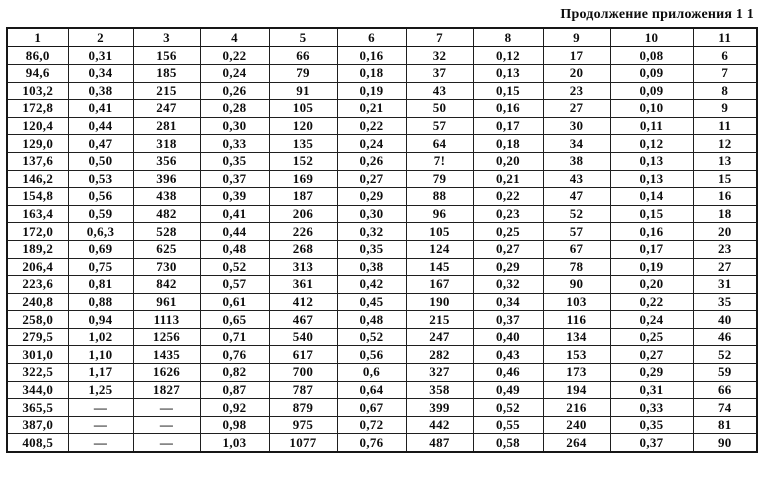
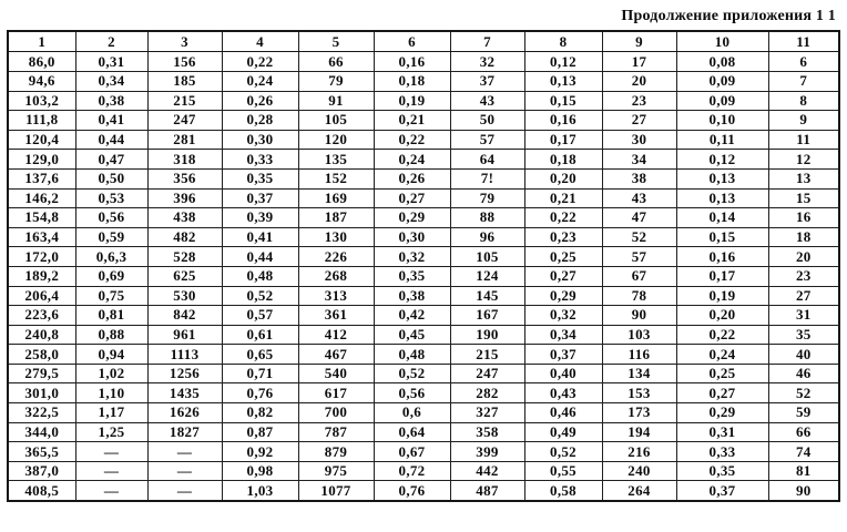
  Продолжение приложения 1 1
  1	2	3	4	5	6	7	8	9	10	11
  86,0	0,31	156	0,22	66	0,16	32	0,12	17	0,08	6
  94,6	0,34	185	0,24	79	0,18	37	0,13	20	0,09	7
  103,2	0,38	215	0,26	91	0,19	43	0,15	23	0,09	8
- 172,8	0,41	247	0,28	105	0,21	50	0,16	27	0,10	9
+ 111,8	0,41	247	0,28	105	0,21	50	0,16	27	0,10	9
  120,4	0,44	281	0,30	120	0,22	57	0,17	30	0,11	11
  129,0	0,47	318	0,33	135	0,24	64	0,18	34	0,12	12
  137,6	0,50	356	0,35	152	0,26	7!	0,20	38	0,13	13
  146,2	0,53	396	0,37	169	0,27	79	0,21	43	0,13	15
  154,8	0,56	438	0,39	187	0,29	88	0,22	47	0,14	16
- 163,4	0,59	482	0,41	206	0,30	96	0,23	52	0,15	18
+ 163,4	0,59	482	0,41	130	0,30	96	0,23	52	0,15	18
  172,0	0,6,3	528	0,44	226	0,32	105	0,25	57	0,16	20
  189,2	0,69	625	0,48	268	0,35	124	0,27	67	0,17	23
- 206,4	0,75	730	0,52	313	0,38	145	0,29	78	0,19	27
+ 206,4	0,75	530	0,52	313	0,38	145	0,29	78	0,19	27
  223,6	0,81	842	0,57	361	0,42	167	0,32	90	0,20	31
  240,8	0,88	961	0,61	412	0,45	190	0,34	103	0,22	35
  258,0	0,94	1113	0,65	467	0,48	215	0,37	116	0,24	40
  279,5	1,02	1256	0,71	540	0,52	247	0,40	134	0,25	46
  301,0	1,10	1435	0,76	617	0,56	282	0,43	153	0,27	52
  322,5	1,17	1626	0,82	700	0,6	327	0,46	173	0,29	59
  344,0	1,25	1827	0,87	787	0,64	358	0,49	194	0,31	66
  365,5	—	—	0,92	879	0,67	399	0,52	216	0,33	74
  387,0	—	—	0,98	975	0,72	442	0,55	240	0,35	81
  408,5	—	—	1,03	1077	0,76	487	0,58	264	0,37	90
